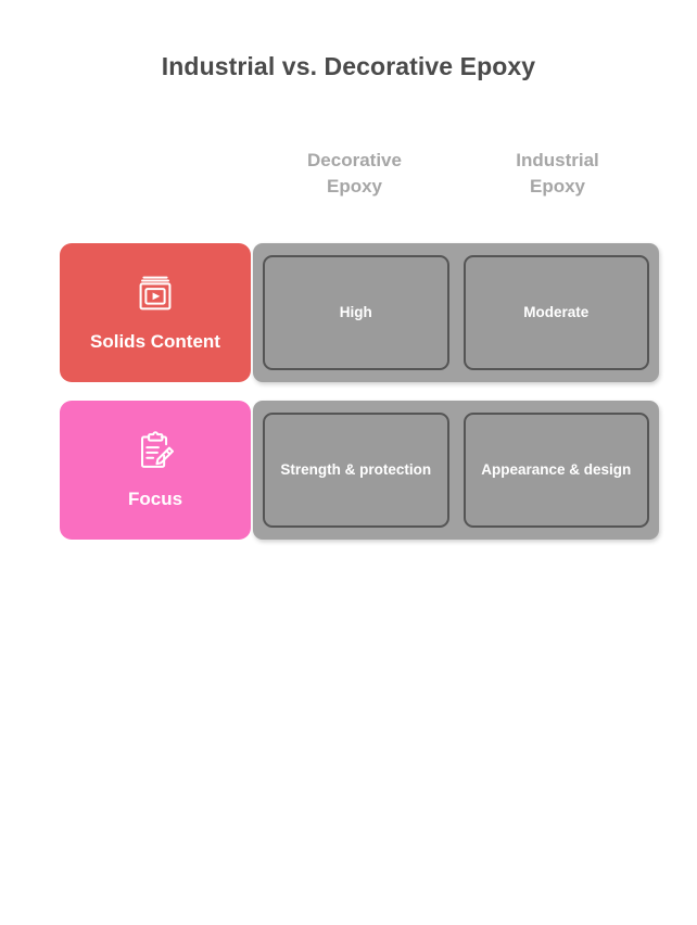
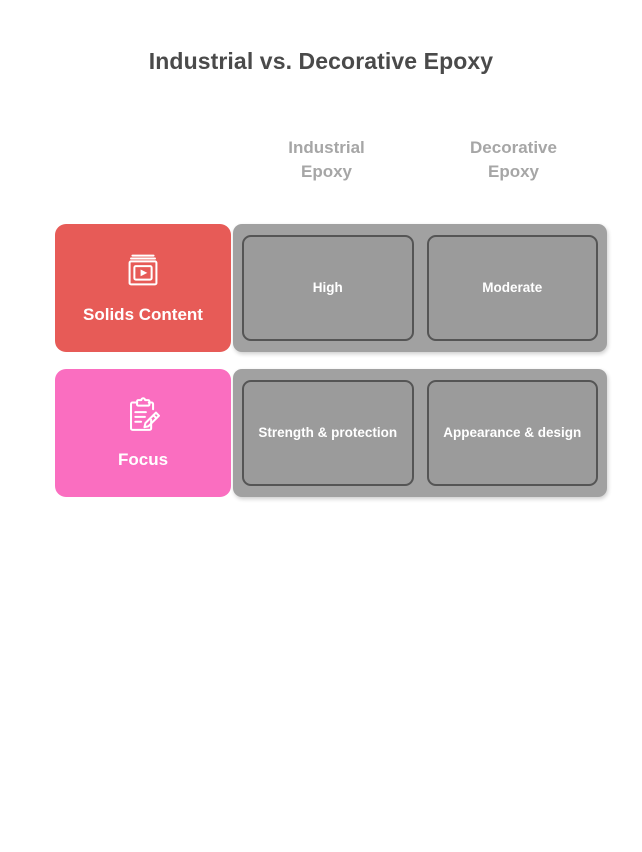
  Industrial vs. Decorative Epoxy
- Decorative
+ Industrial
  Epoxy
- Industrial
+ Decorative
  Epoxy
  Solids Content
  High
  Moderate
  Focus
  Strength & protection
  Appearance & design
